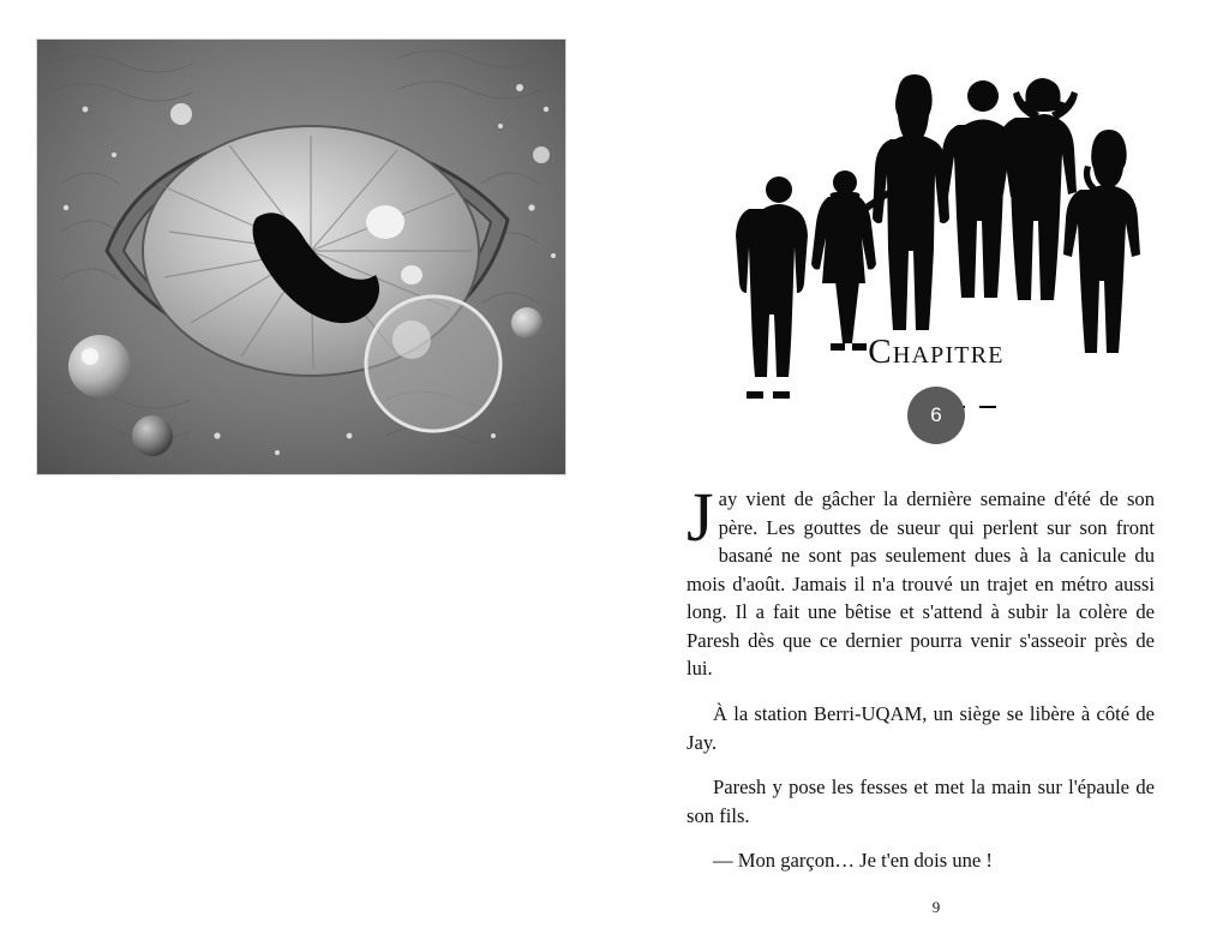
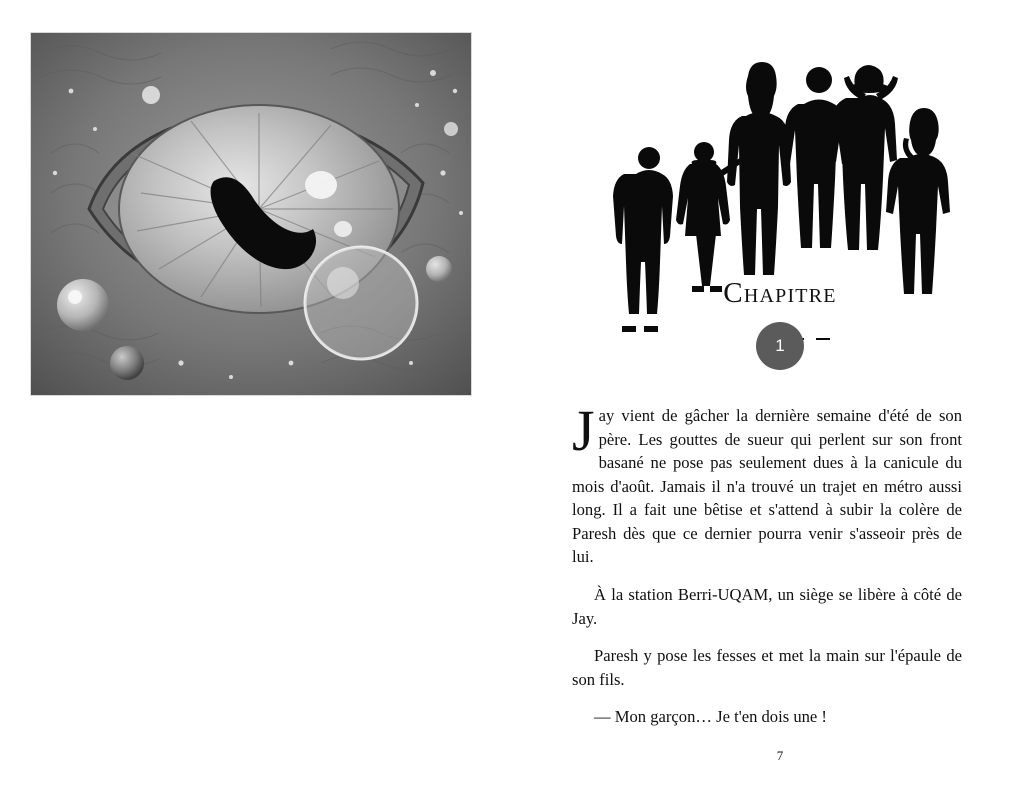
  Chapitre
- 6
+ 1
  J
- ay vient de gâcher la dernière semaine d'été de son père. Les gouttes de sueur qui perlent sur son front basané ne sont pas seulement dues à la canicule du mois d'août. Jamais il n'a trouvé un trajet en métro aussi long. Il a fait une bêtise et s'attend à subir la colère de Paresh dès que ce dernier pourra venir s'asseoir près de lui.
+ ay vient de gâcher la dernière semaine d'été de son père. Les gouttes de sueur qui perlent sur son front basané ne pose pas seulement dues à la canicule du mois d'août. Jamais il n'a trouvé un trajet en métro aussi long. Il a fait une bêtise et s'attend à subir la colère de Paresh dès que ce dernier pourra venir s'asseoir près de lui.
  À la station Berri-UQAM, un siège se libère à côté de Jay.
  Paresh y pose les fesses et met la main sur l'épaule de son fils.
  — Mon garçon… Je t'en dois une !
- 9
+ 7
